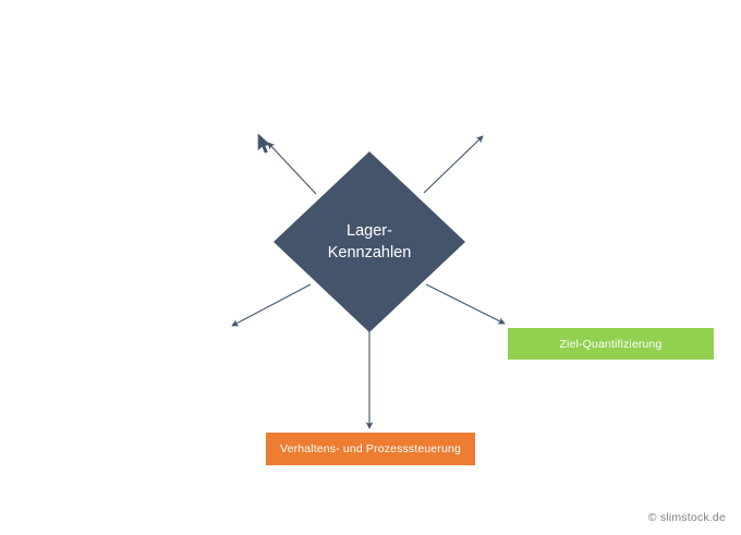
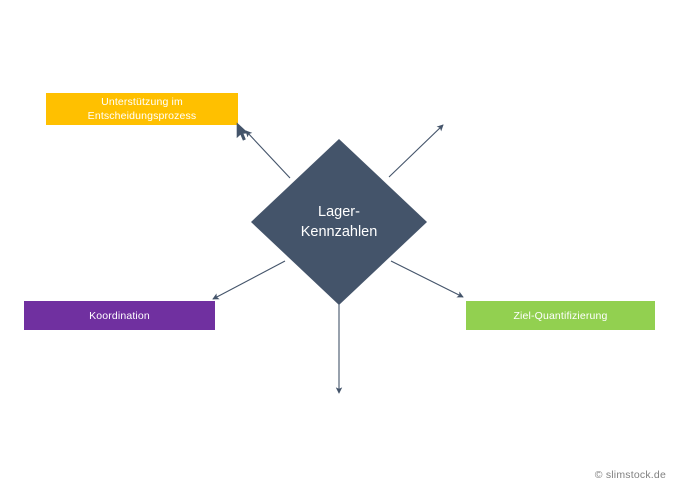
  Lager-
  Kennzahlen
+ Unterstützung im
+ Entscheidungsprozess
+ Koordination
  Ziel-Quantifizierung
- Verhaltens- und Prozesssteuerung
  © slimstock.de
